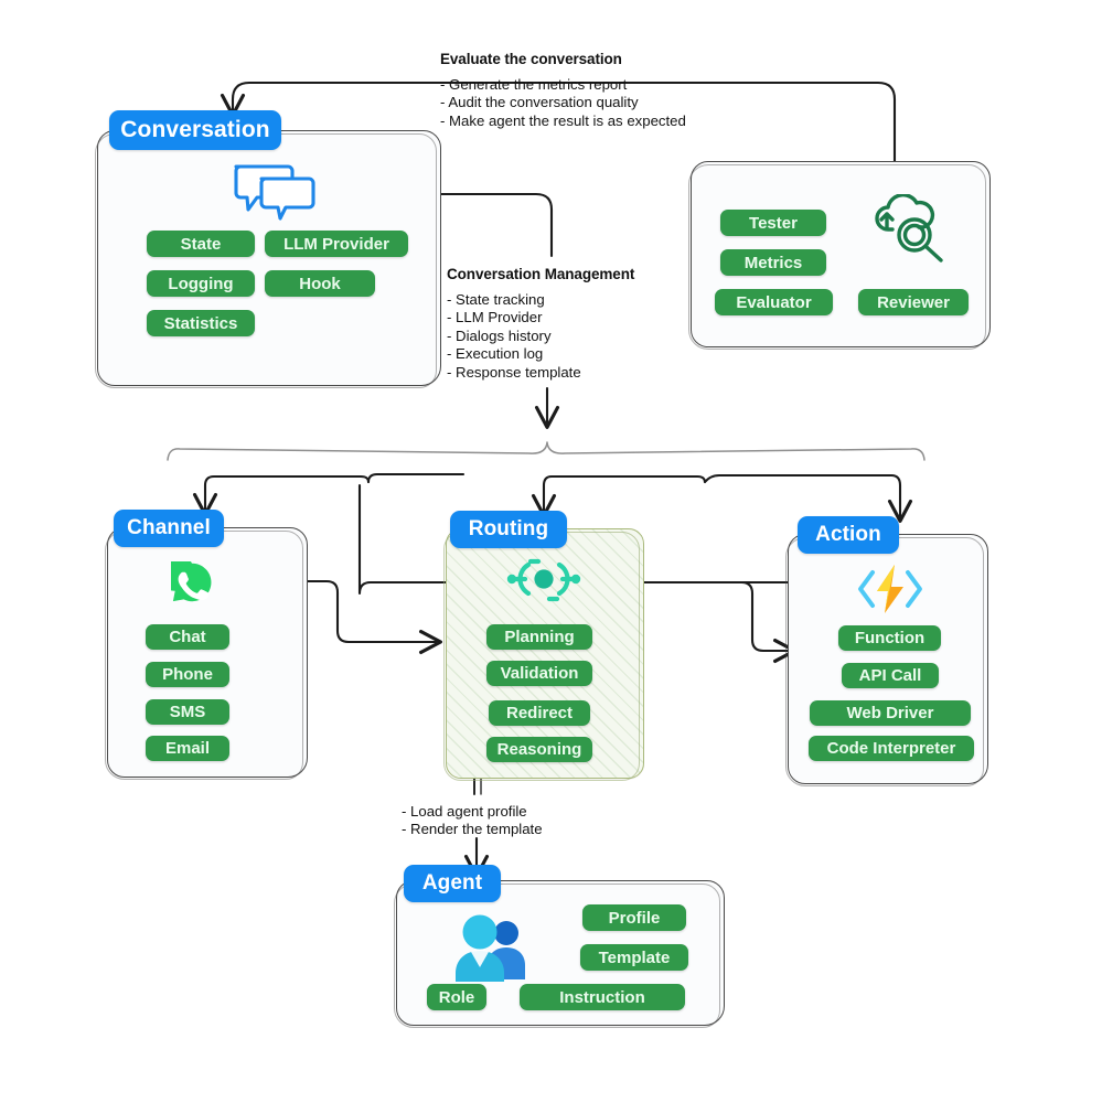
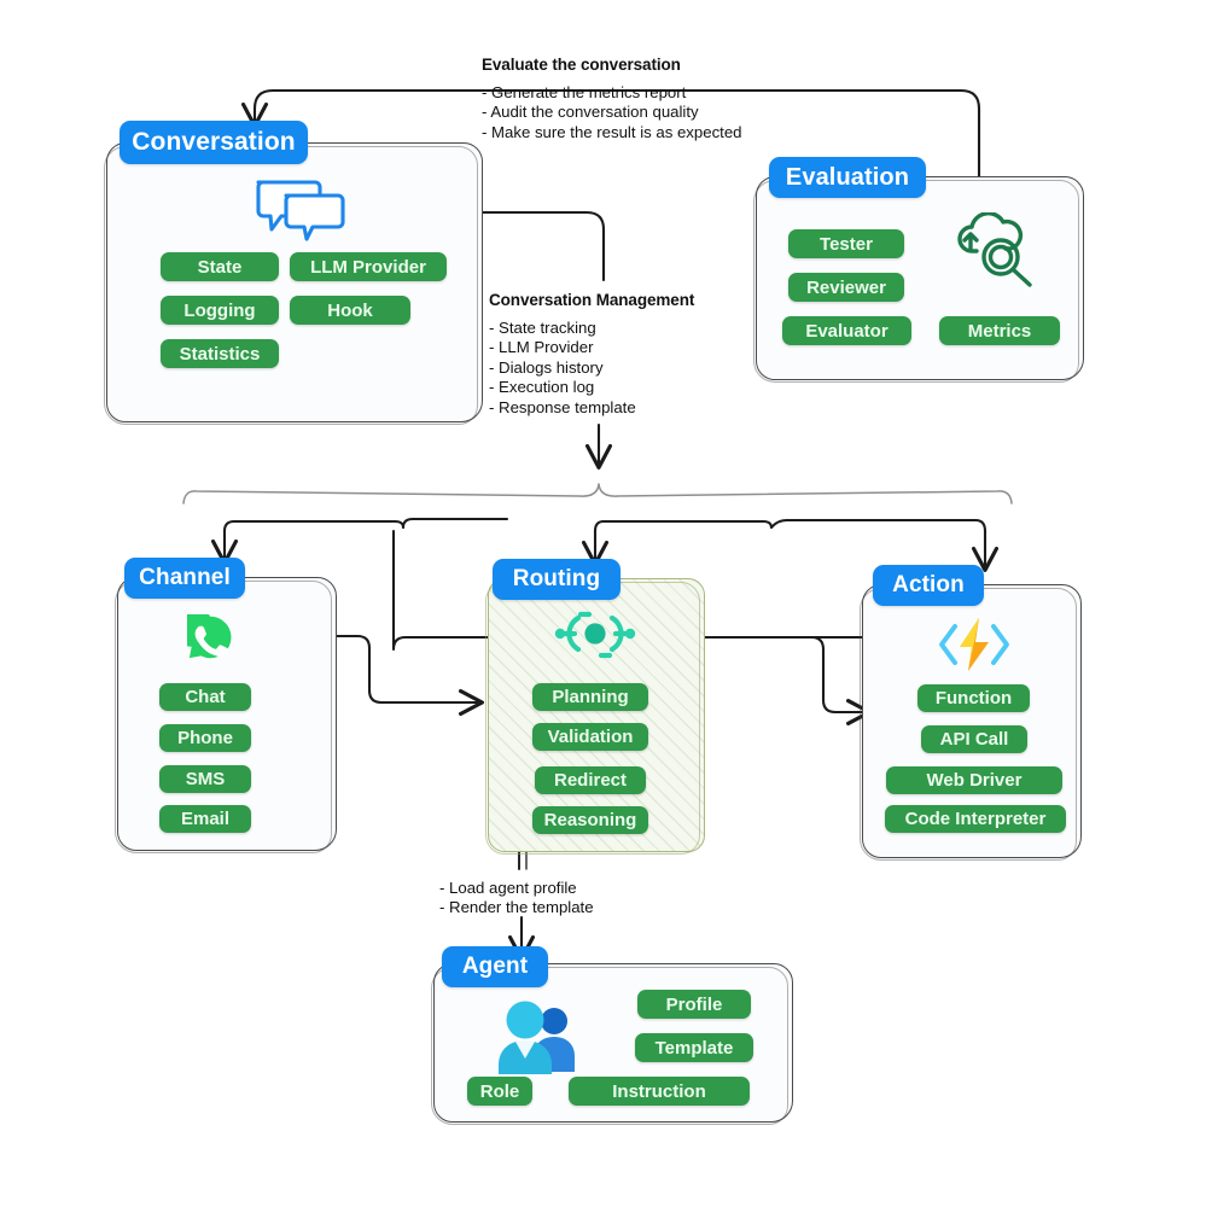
  Conversation
  State
  LLM Provider
  Logging
  Hook
  Statistics
+ Evaluation
  Tester
- Metrics
+ Reviewer
  Evaluator
- Reviewer
+ Metrics
  Evaluate the conversation
  - Generate the metrics report
  - Audit the conversation quality
- - Make agent the result is as expected
+ - Make sure the result is as expected
  Conversation Management
  - State tracking
  - LLM Provider
  - Dialogs history
  - Execution log
  - Response template
  Channel
  Chat
  Phone
  SMS
  Email
  Routing
  Planning
  Validation
  Redirect
  Reasoning
  Action
  Function
  API Call
  Web Driver
  Code Interpreter
  - Load agent profile
  - Render the template
  Agent
  Profile
  Template
  Role
  Instruction
